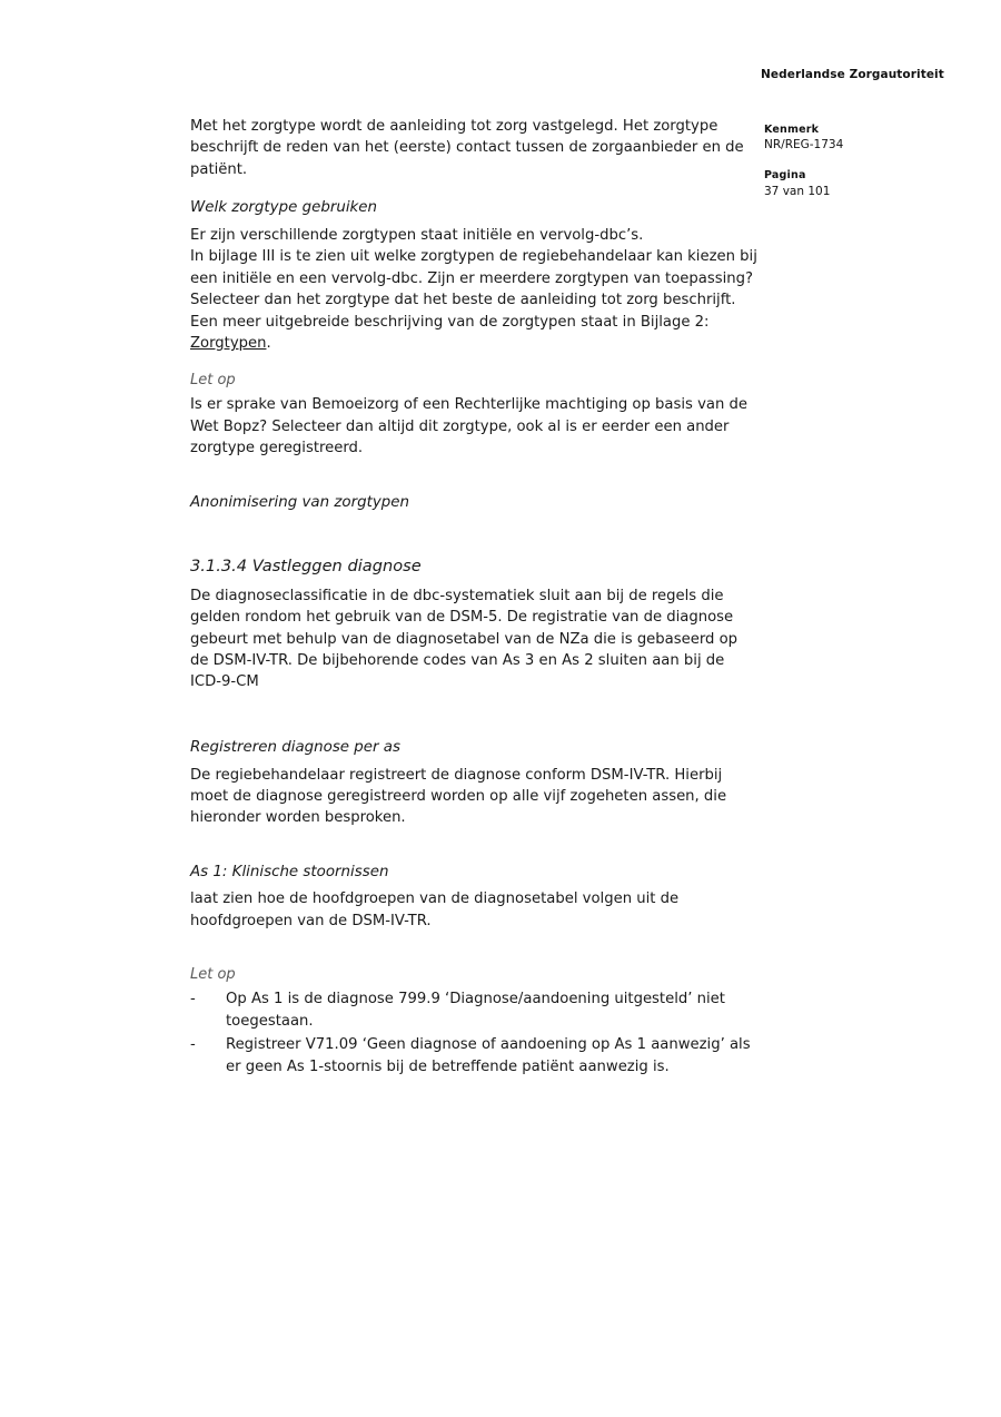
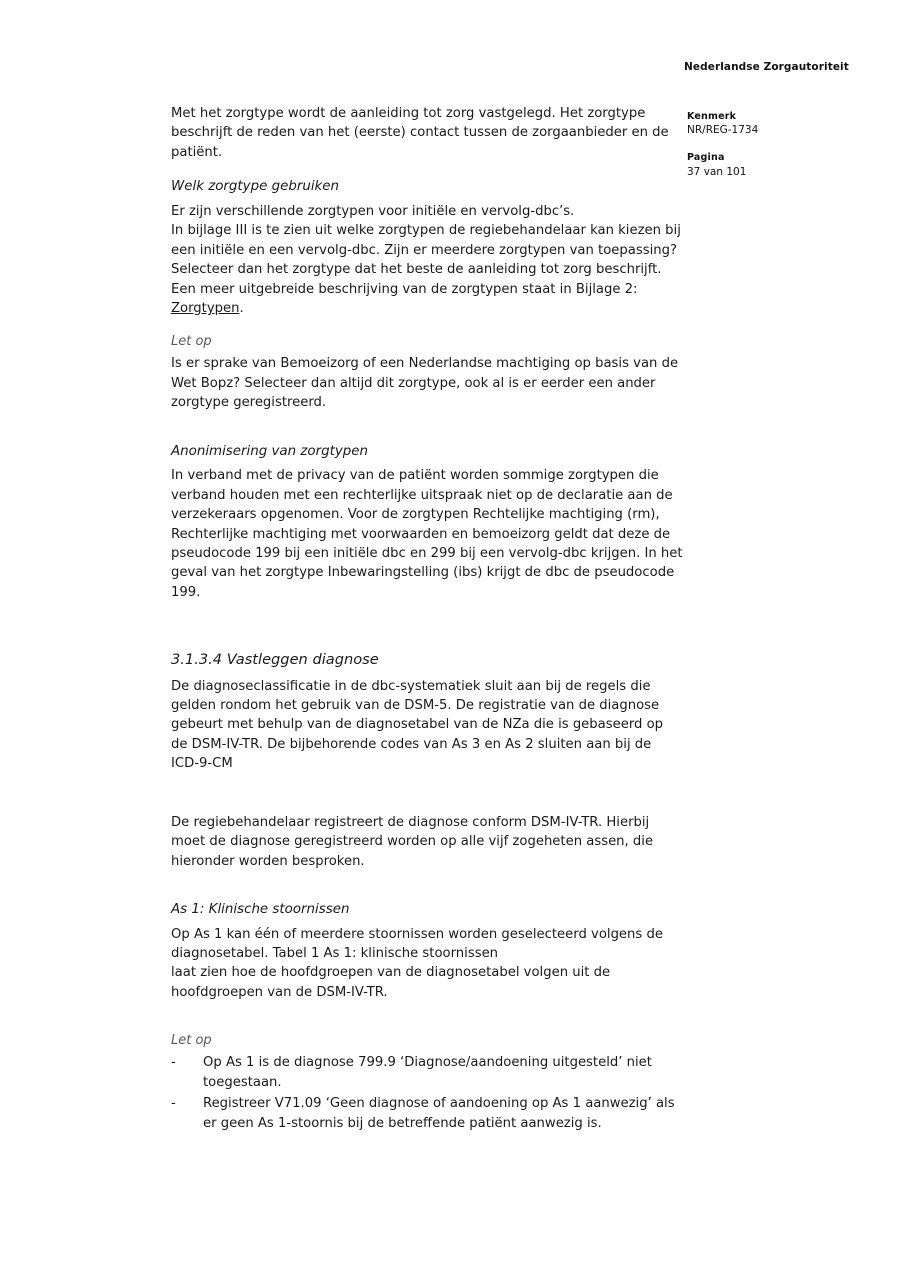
  Nederlandse Zorgautoriteit
  Kenmerk
  NR/REG-1734
  Pagina
  37 van 101
  Met het zorgtype wordt de aanleiding tot zorg vastgelegd. Het zorgtype beschrijft de reden van het (eerste) contact tussen de zorgaanbieder en de patiënt.
  Welk zorgtype gebruiken
- Er zijn verschillende zorgtypen staat initiële en vervolg-dbc’s.
+ Er zijn verschillende zorgtypen voor initiële en vervolg-dbc’s.
  In bijlage III is te zien uit welke zorgtypen de regiebehandelaar kan kiezen bij een initiële en een vervolg-dbc. Zijn er meerdere zorgtypen van toepassing? Selecteer dan het zorgtype dat het beste de aanleiding tot zorg beschrijft. Een meer uitgebreide beschrijving van de zorgtypen staat in Bijlage 2: Zorgtypen.
  Let op
- Is er sprake van Bemoeizorg of een Rechterlijke machtiging op basis van de Wet Bopz? Selecteer dan altijd dit zorgtype, ook al is er eerder een ander zorgtype geregistreerd.
+ Is er sprake van Bemoeizorg of een Nederlandse machtiging op basis van de Wet Bopz? Selecteer dan altijd dit zorgtype, ook al is er eerder een ander zorgtype geregistreerd.
  Anonimisering van zorgtypen
+ In verband met de privacy van de patiënt worden sommige zorgtypen die verband houden met een rechterlijke uitspraak niet op de declaratie aan de verzekeraars opgenomen. Voor de zorgtypen Rechtelijke machtiging (rm), Rechterlijke machtiging met voorwaarden en bemoeizorg geldt dat deze de pseudocode 199 bij een initiële dbc en 299 bij een vervolg-dbc krijgen. In het geval van het zorgtype Inbewaringstelling (ibs) krijgt de dbc de pseudocode 199.
  3.1.3.4 Vastleggen diagnose
  De diagnoseclassificatie in de dbc-systematiek sluit aan bij de regels die gelden rondom het gebruik van de DSM-5. De registratie van de diagnose gebeurt met behulp van de diagnosetabel van de NZa die is gebaseerd op de DSM-IV-TR. De bijbehorende codes van As 3 en As 2 sluiten aan bij de ICD-9-CM
- Registreren diagnose per as
  De regiebehandelaar registreert de diagnose conform DSM-IV-TR. Hierbij moet de diagnose geregistreerd worden op alle vijf zogeheten assen, die hieronder worden besproken.
  As 1: Klinische stoornissen
+ Op As 1 kan één of meerdere stoornissen worden geselecteerd volgens de diagnosetabel. Tabel 1 As 1: klinische stoornissen
  laat zien hoe de hoofdgroepen van de diagnosetabel volgen uit de hoofdgroepen van de DSM-IV-TR.
  Let op
  -
  Op As 1 is de diagnose 799.9 ‘Diagnose/aandoening uitgesteld’ niet toegestaan.
  -
  Registreer V71.09 ‘Geen diagnose of aandoening op As 1 aanwezig’ als er geen As 1-stoornis bij de betreffende patiënt aanwezig is.
